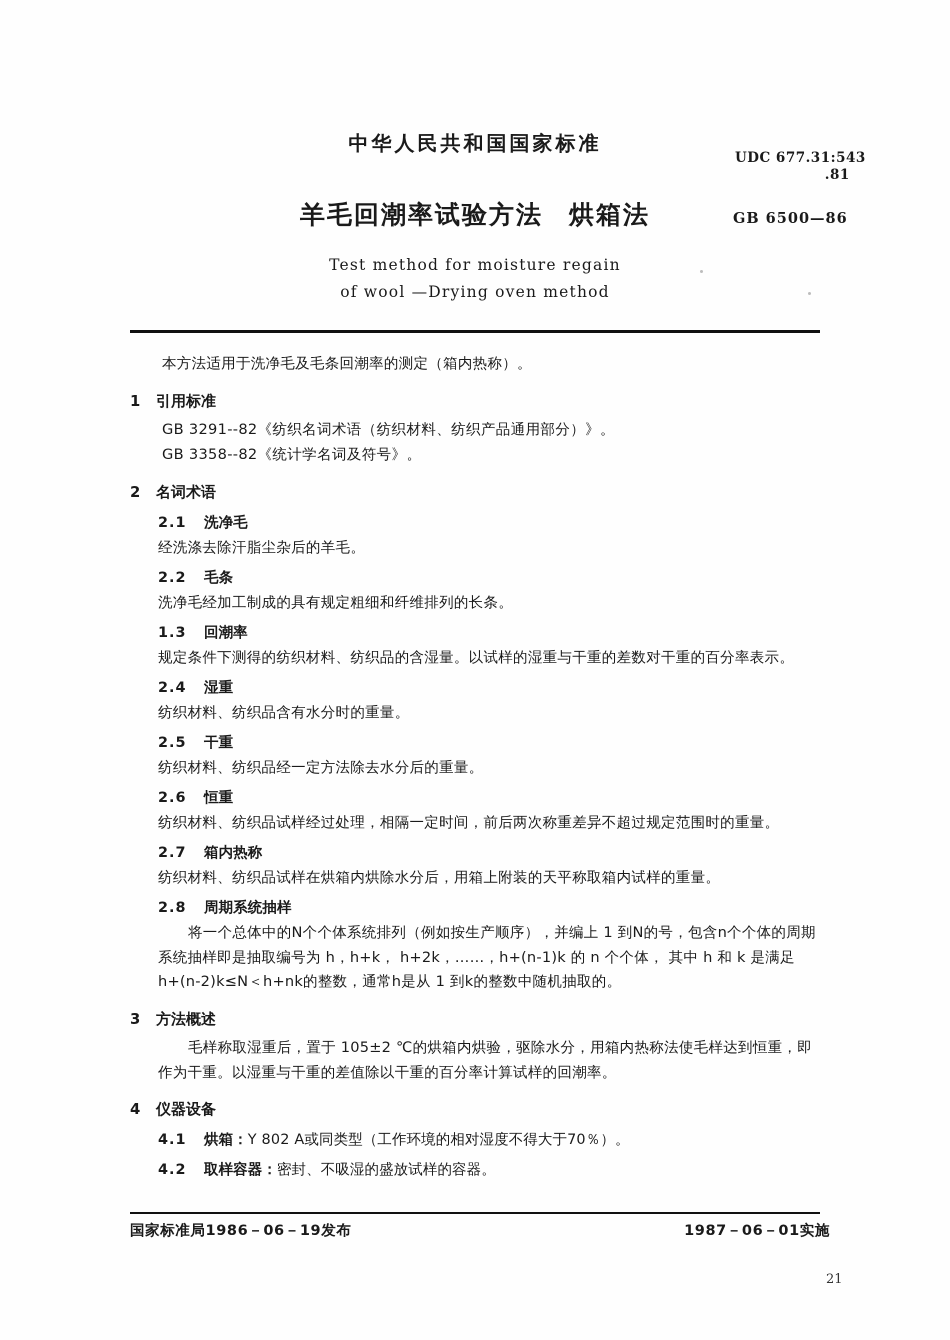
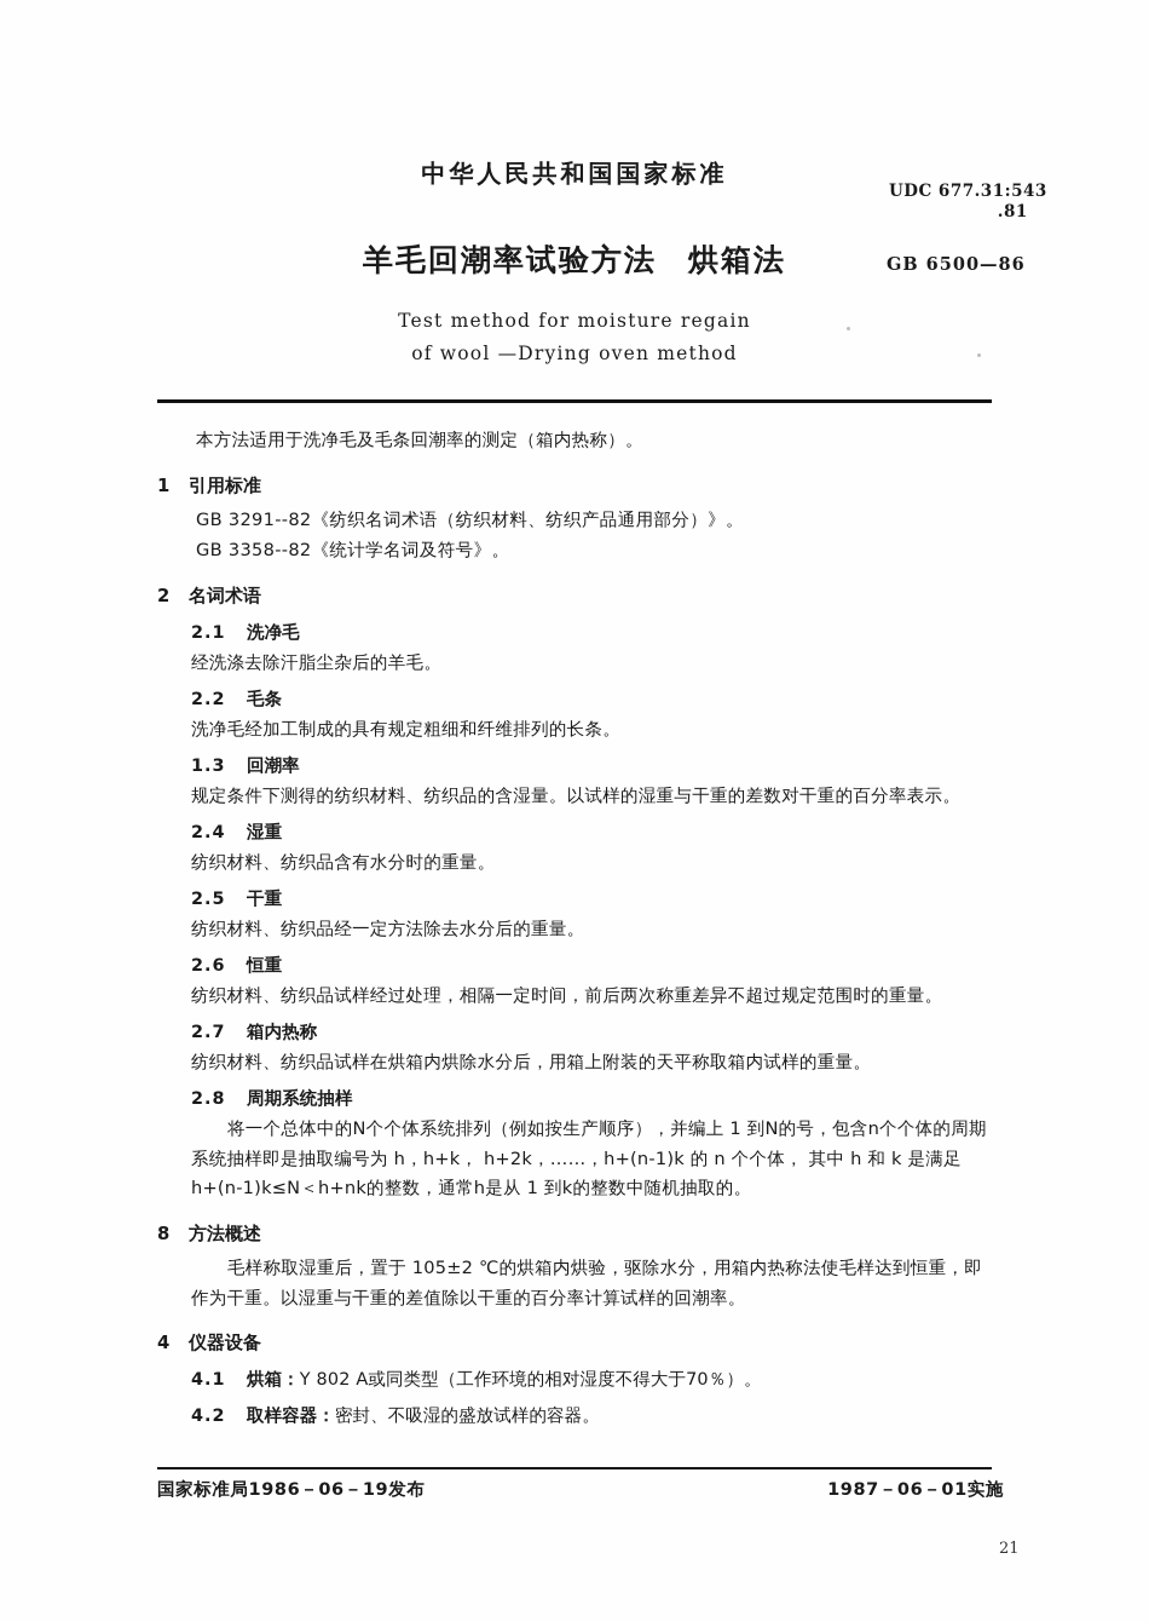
  中华人民共和国国家标准
  羊毛回潮率试验方法 烘箱法
  Test method for moisture regain
  of wool —Drying oven method
  UDC 677.31:543
  .81
  GB 6500—86
  本方法适用于洗净毛及毛条回潮率的测定（箱内热称）。
  1 引用标准
  GB 3291--82《纺织名词术语（纺织材料、纺织产品通用部分）》。
  GB 3358--82《统计学名词及符号》。
  2 名词术语
  2.1 洗净毛
  经洗涤去除汗脂尘杂后的羊毛。
  2.2 毛条
  洗净毛经加工制成的具有规定粗细和纤维排列的长条。
  1.3 回潮率
  规定条件下测得的纺织材料、纺织品的含湿量。以试样的湿重与干重的差数对干重的百分率表示。
  2.4 湿重
  纺织材料、纺织品含有水分时的重量。
  2.5 干重
  纺织材料、纺织品经一定方法除去水分后的重量。
  2.6 恒重
  纺织材料、纺织品试样经过处理，相隔一定时间，前后两次称重差异不超过规定范围时的重量。
  2.7 箱内热称
  纺织材料、纺织品试样在烘箱内烘除水分后，用箱上附装的天平称取箱内试样的重量。
  2.8 周期系统抽样
  将一个总体中的N个个体系统排列（例如按生产顺序），并编上 1 到N的号，包含n个个体的周期
  系统抽样即是抽取编号为 h，h+k， h+2k，……，h+(n-1)k 的 n 个个体， 其中 h 和 k 是满足
- h+(n-2)k≤N＜h+nk的整数，通常h是从 1 到k的整数中随机抽取的。
+ h+(n-1)k≤N＜h+nk的整数，通常h是从 1 到k的整数中随机抽取的。
- 3 方法概述
+ 8 方法概述
  毛样称取湿重后，置于 105±2 ℃的烘箱内烘验，驱除水分，用箱内热称法使毛样达到恒重，即
  作为干重。以湿重与干重的差值除以干重的百分率计算试样的回潮率。
  4 仪器设备
  4.1 烘箱：Y 802 A或同类型（工作环境的相对湿度不得大于70％）。
  4.2 取样容器：密封、不吸湿的盛放试样的容器。
  国家标准局1986－06－19发布
  1987－06－01实施
  21
